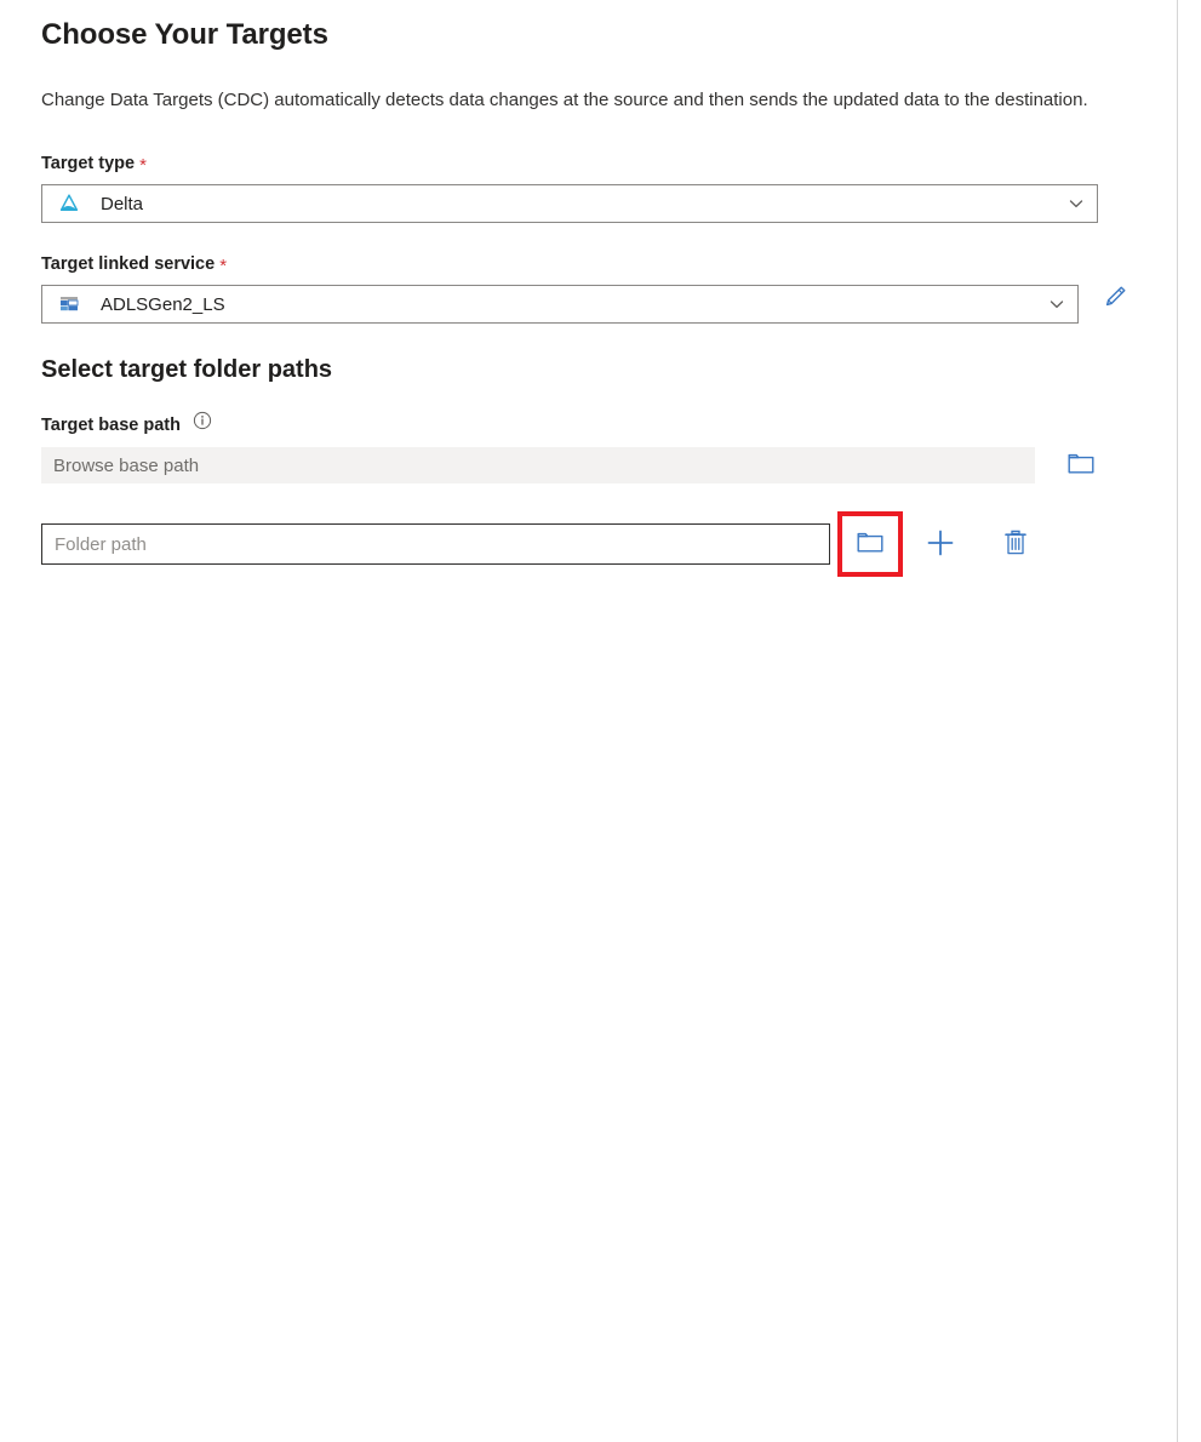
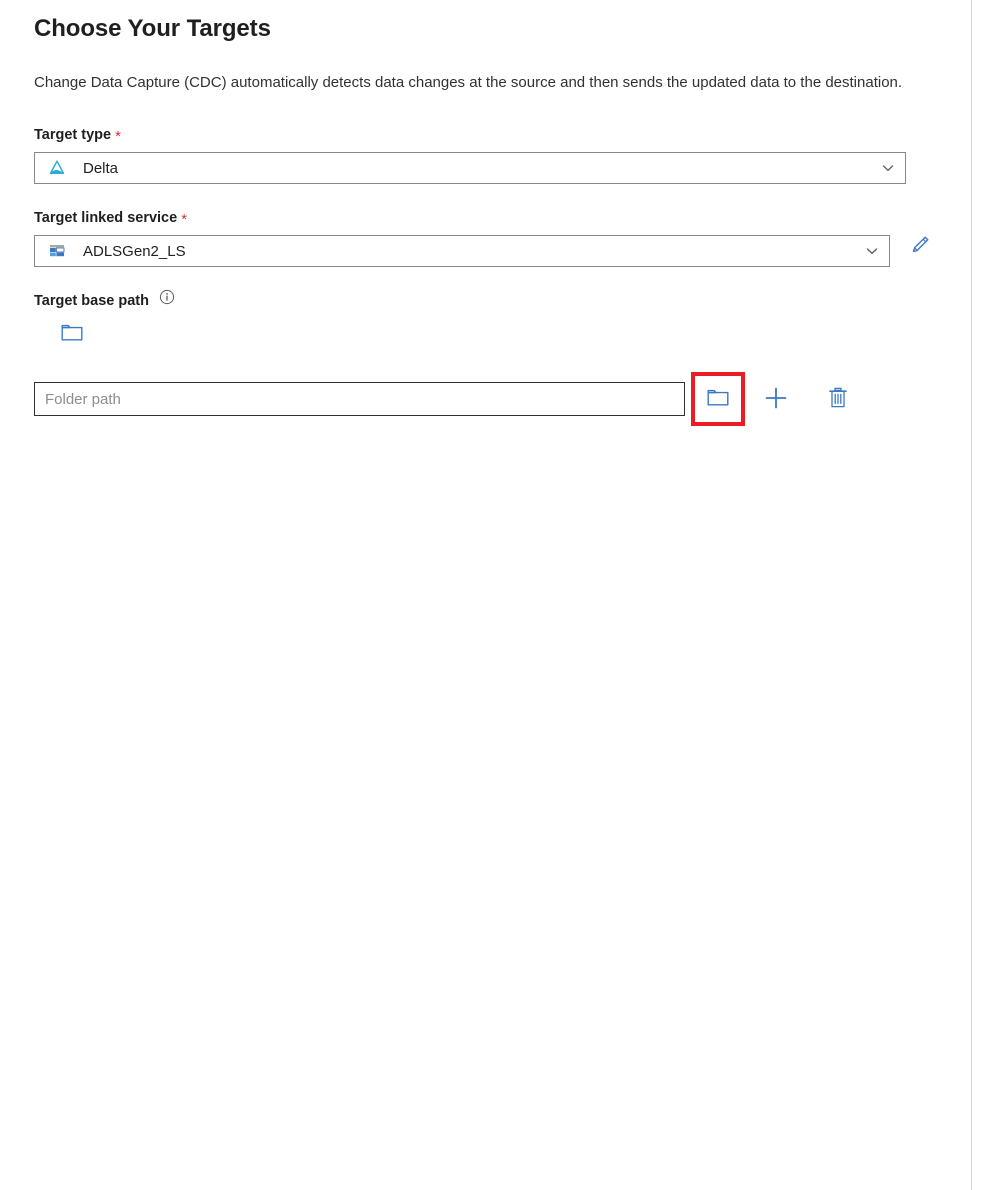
  Choose Your Targets
- Change Data Targets (CDC) automatically detects data changes at the source and then sends the updated data to the destination.
+ Change Data Capture (CDC) automatically detects data changes at the source and then sends the updated data to the destination.
  Target type
  *
  Delta
  Target linked service
  *
  ADLSGen2_LS
- Select target folder paths
  Target base path
- Browse base path
  Folder path
